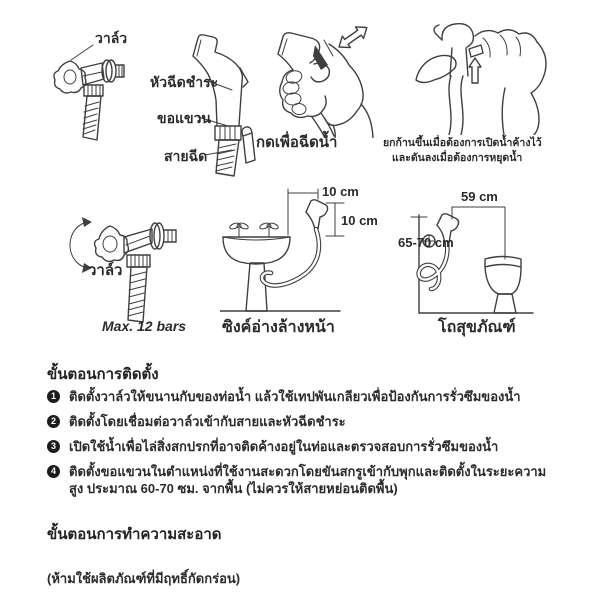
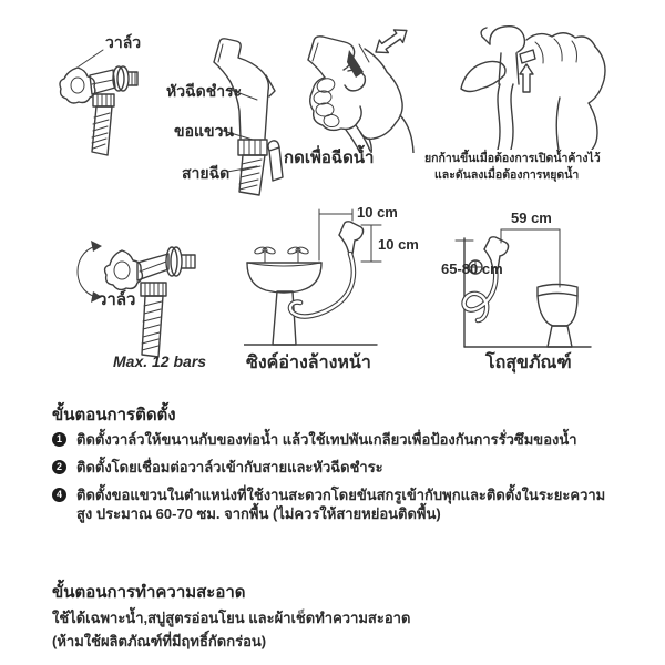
  วาล์ว
  หัวฉีดชำระ
  ขอแขวน
  สายฉีด
  กดเพื่อฉีดน้ำ
  ยกก้านขึ้นเมื่อต้องการเปิดน้ำค้างไว้
  และดันลงเมื่อต้องการหยุดน้ำ
  วาล์ว
  Max. 12 bars
  10 cm
  10 cm
  ซิงค์อ่างล้างหน้า
  59 cm
- 65-70 cm
+ 65-80 cm
  โถสุขภัณฑ์
  ขั้นตอนการติดตั้ง
  1
  ติดตั้งวาล์วให้ขนานกับของท่อน้ำ แล้วใช้เทปพันเกลียวเพื่อป้องกันการรั่วซึมของน้ำ
  2
  ติดตั้งโดยเชื่อมต่อวาล์วเข้ากับสายและหัวฉีดชำระ
- 3
- เปิดใช้น้ำเพื่อไล่สิ่งสกปรกที่อาจติดค้างอยู่ในท่อและตรวจสอบการรั่วซึมของน้ำ
  4
  ติดตั้งขอแขวนในตำแหน่งที่ใช้งานสะดวกโดยขันสกรูเข้ากับพุกและติดตั้งในระยะความสูง ประมาณ 60-70 ซม. จากพื้น (ไม่ควรให้สายหย่อนติดพื้น)
  ขั้นตอนการทำความสะอาด
+ ใช้ได้เฉพาะน้ำ,สบู่สูตรอ่อนโยน และผ้าเช็ดทำความสะอาด
  (ห้ามใช้ผลิตภัณฑ์ที่มีฤทธิ์กัดกร่อน)
